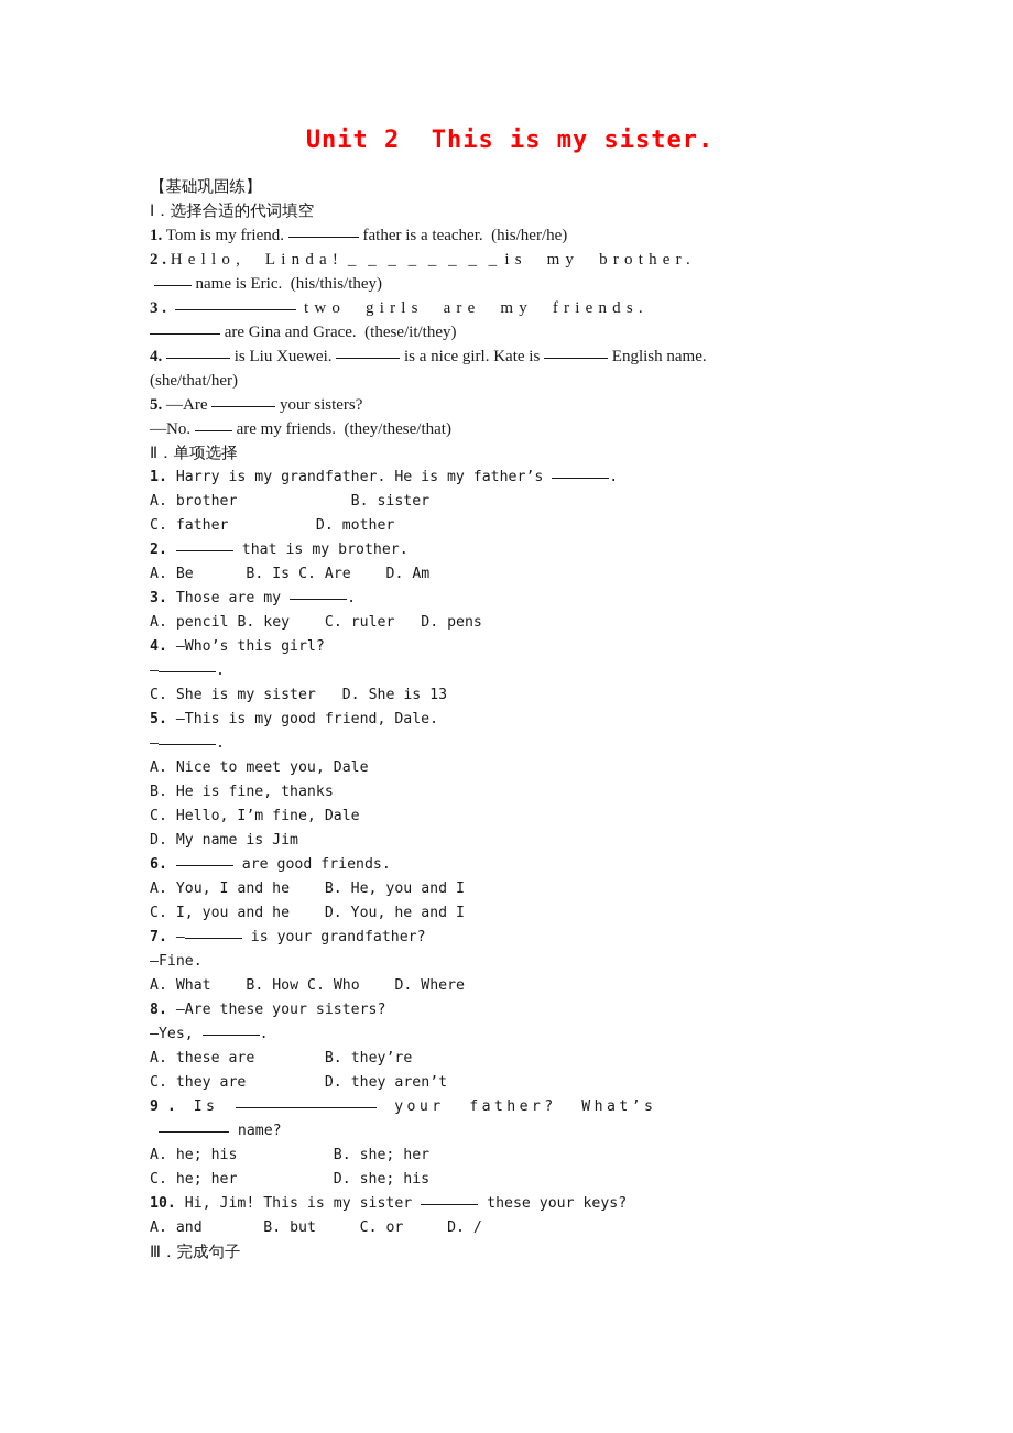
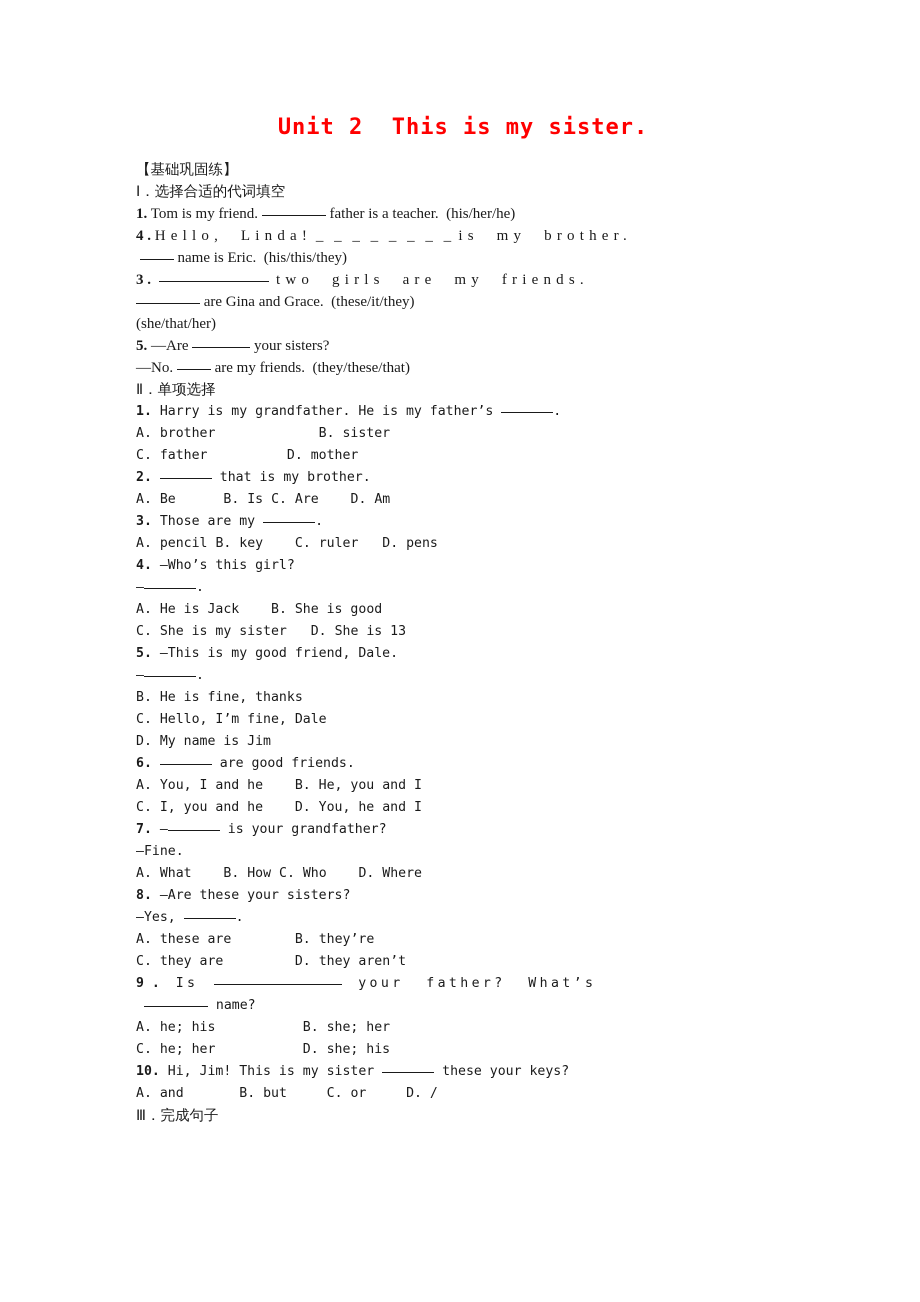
  Unit 2 This is my sister.
  【基础巩固练】
  Ⅰ．选择合适的代词填空
  1. Tom is my friend. father is a teacher. (his/her/he)
- 2 . Hello, Linda! _ _ _ _ _ _ _ _ is my brother.
+ 4 . Hello, Linda! _ _ _ _ _ _ _ _ is my brother.
  name is Eric. (his/this/they)
  3 . two girls are my friends.
  are Gina and Grace. (these/it/they)
- 4. is Liu Xuewei. is a nice girl. Kate is English name.
  (she/that/her)
  5. —Are your sisters?
  —No. are my friends. (they/these/that)
  Ⅱ．单项选择
  1. Harry is my grandfather. He is my father’s .
  A. brother B. sister
  C. father D. mother
  2. that is my brother.
  A. Be B. Is C. Are D. Am
  3. Those are my .
  A. pencil B. key C. ruler D. pens
  4. —Who’s this girl?
  — .
+ A. He is Jack B. She is good
  C. She is my sister D. She is 13
  5. —This is my good friend, Dale.
  — .
- A. Nice to meet you, Dale
  B. He is fine, thanks
  C. Hello, I’m fine, Dale
  D. My name is Jim
  6. are good friends.
  A. You, I and he B. He, you and I
  C. I, you and he D. You, he and I
  7. — is your grandfather?
  —Fine.
  A. What B. How C. Who D. Where
  8. —Are these your sisters?
  —Yes, .
  A. these are B. they’re
  C. they are D. they aren’t
  9 . Is your father? What’s
  name?
  A. he; his B. she; her
  C. he; her D. she; his
  10. Hi, Jim! This is my sister these your keys?
  A. and B. but C. or D. /
  Ⅲ．完成句子
